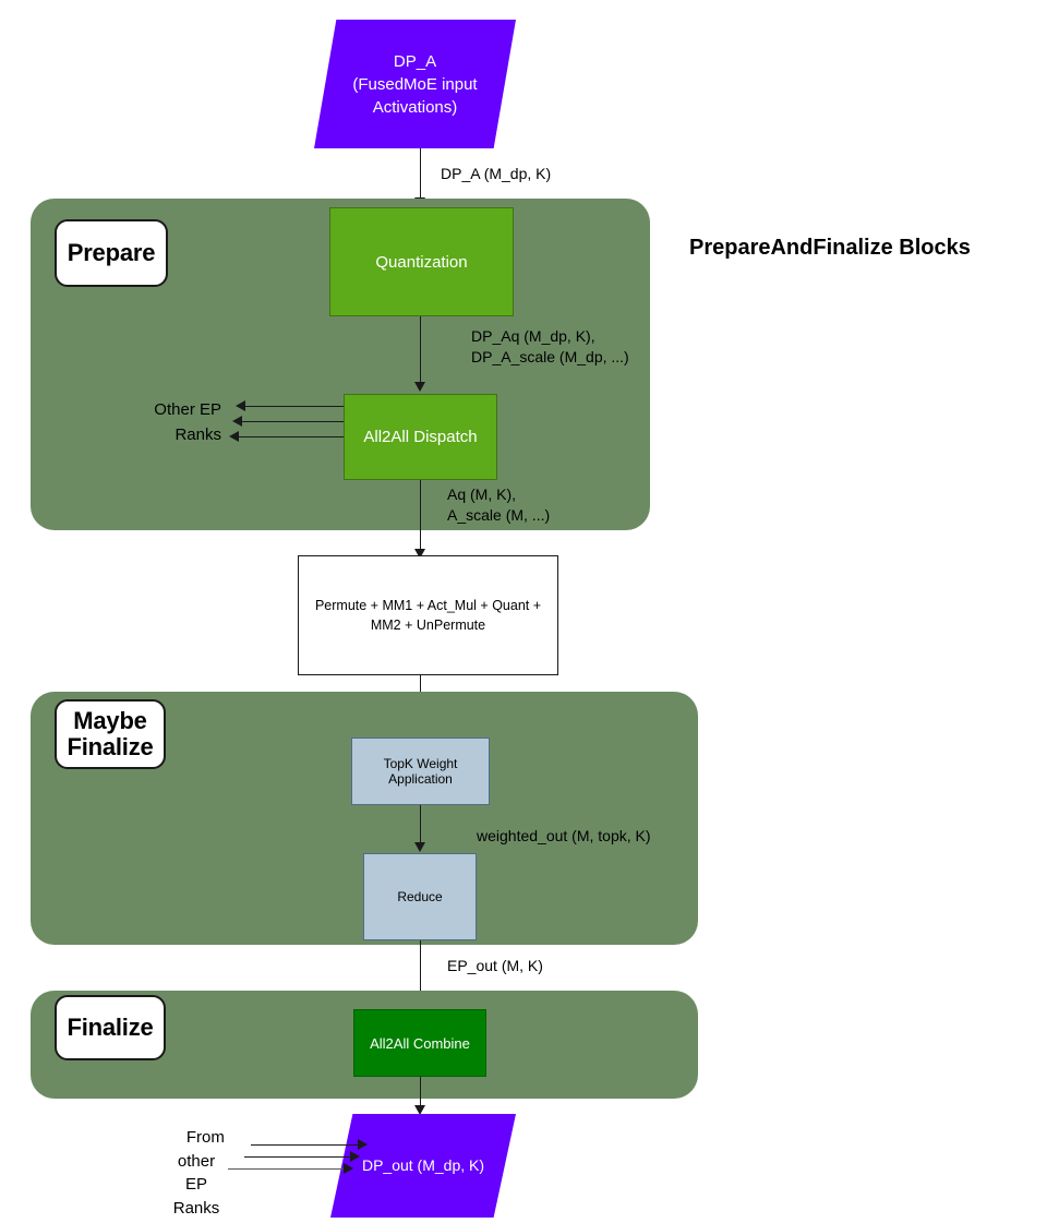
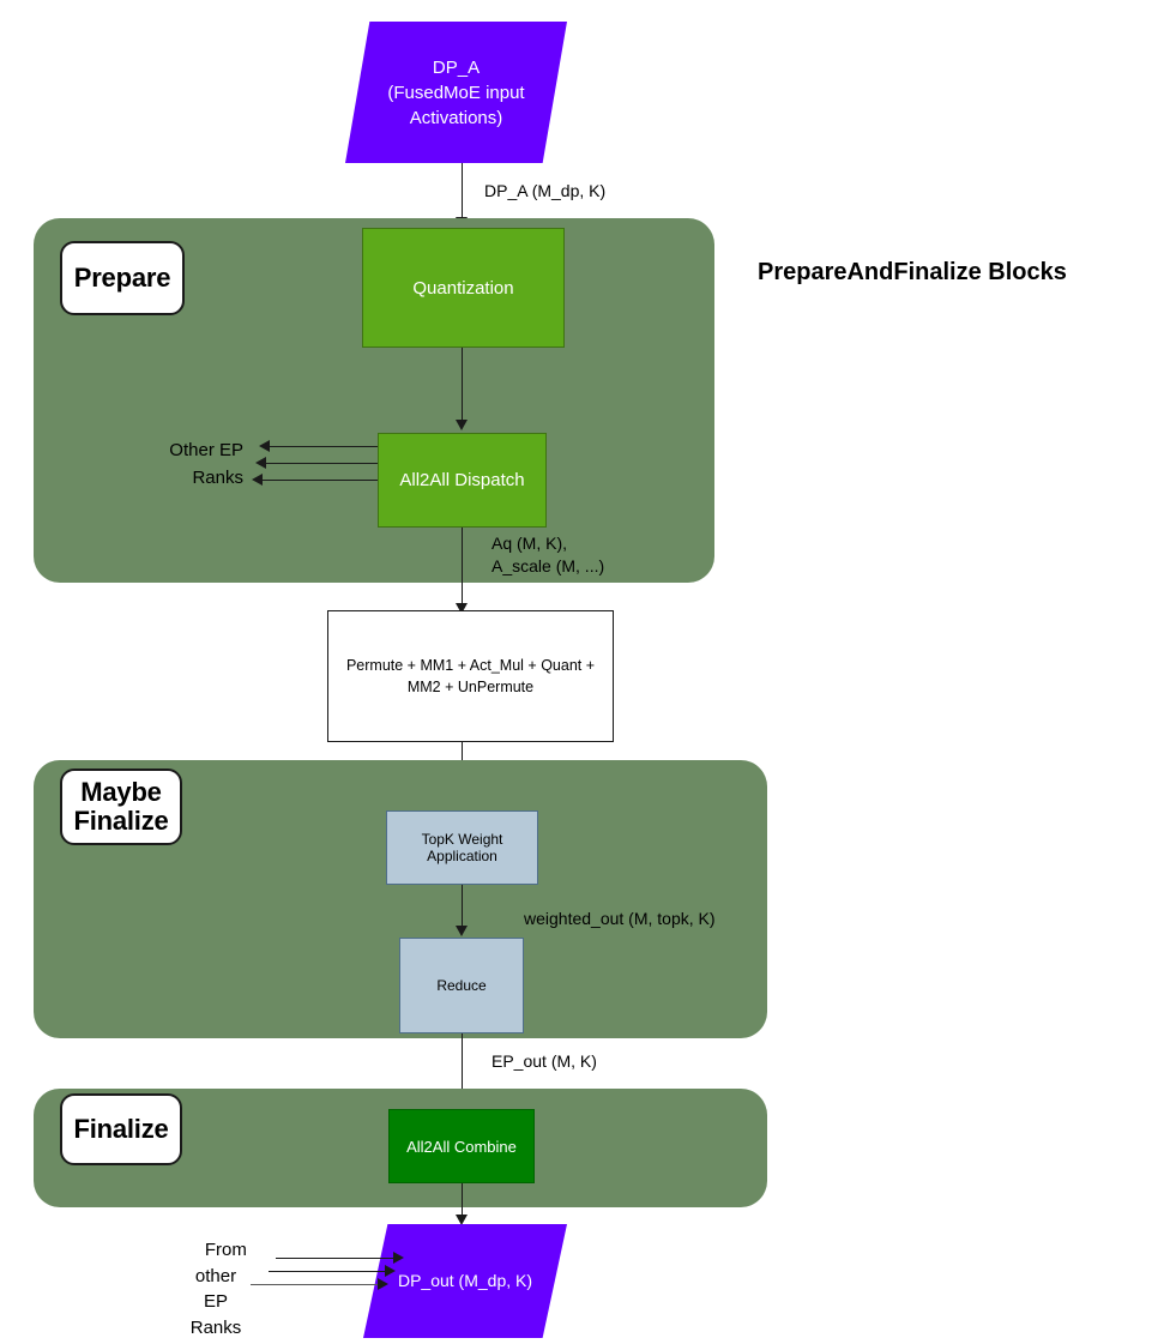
  PrepareAndFinalize Blocks
  DP_A
  (FusedMoE input
  Activations)
  DP_A (M_dp, K)
  Prepare
  Quantization
- DP_Aq (M_dp, K),
- DP_A_scale (M_dp, ...)
  All2All Dispatch
  Other EP
  Ranks
  Aq (M, K),
  A_scale (M, ...)
  Permute + MM1 + Act_Mul + Quant +
  MM2 + UnPermute
  Maybe
  Finalize
  TopK Weight Application
  weighted_out (M, topk, K)
  Reduce
  EP_out (M, K)
  Finalize
  All2All Combine
  DP_out (M_dp, K)
  From
  other
  EP
  Ranks
